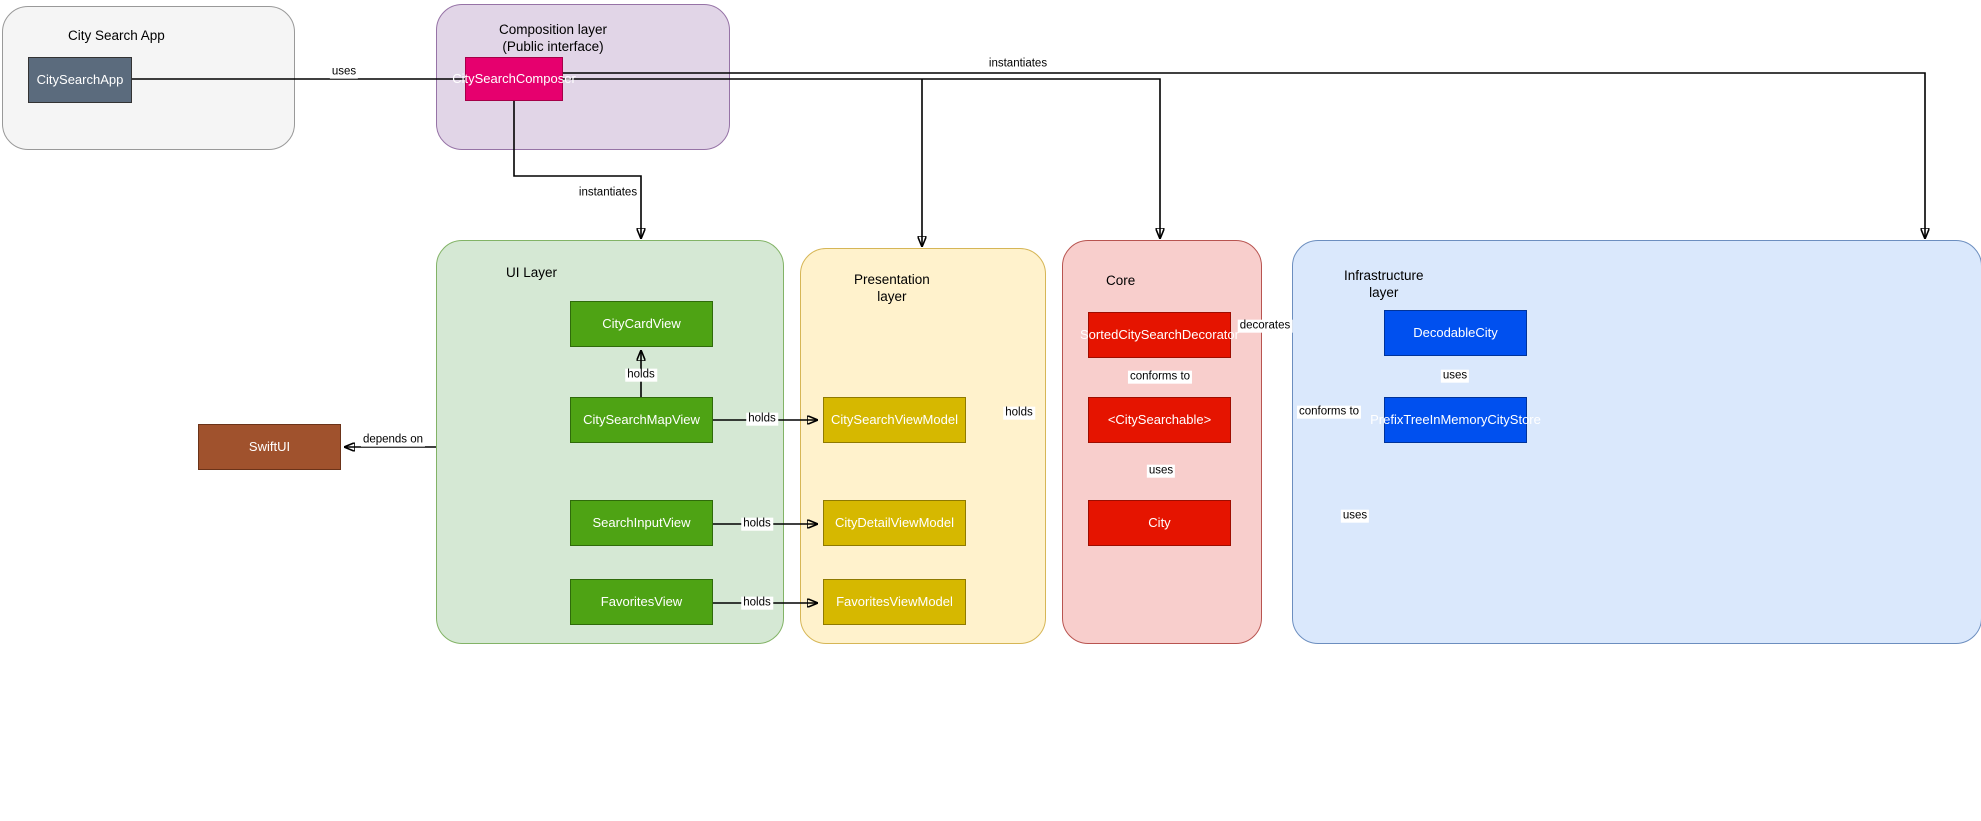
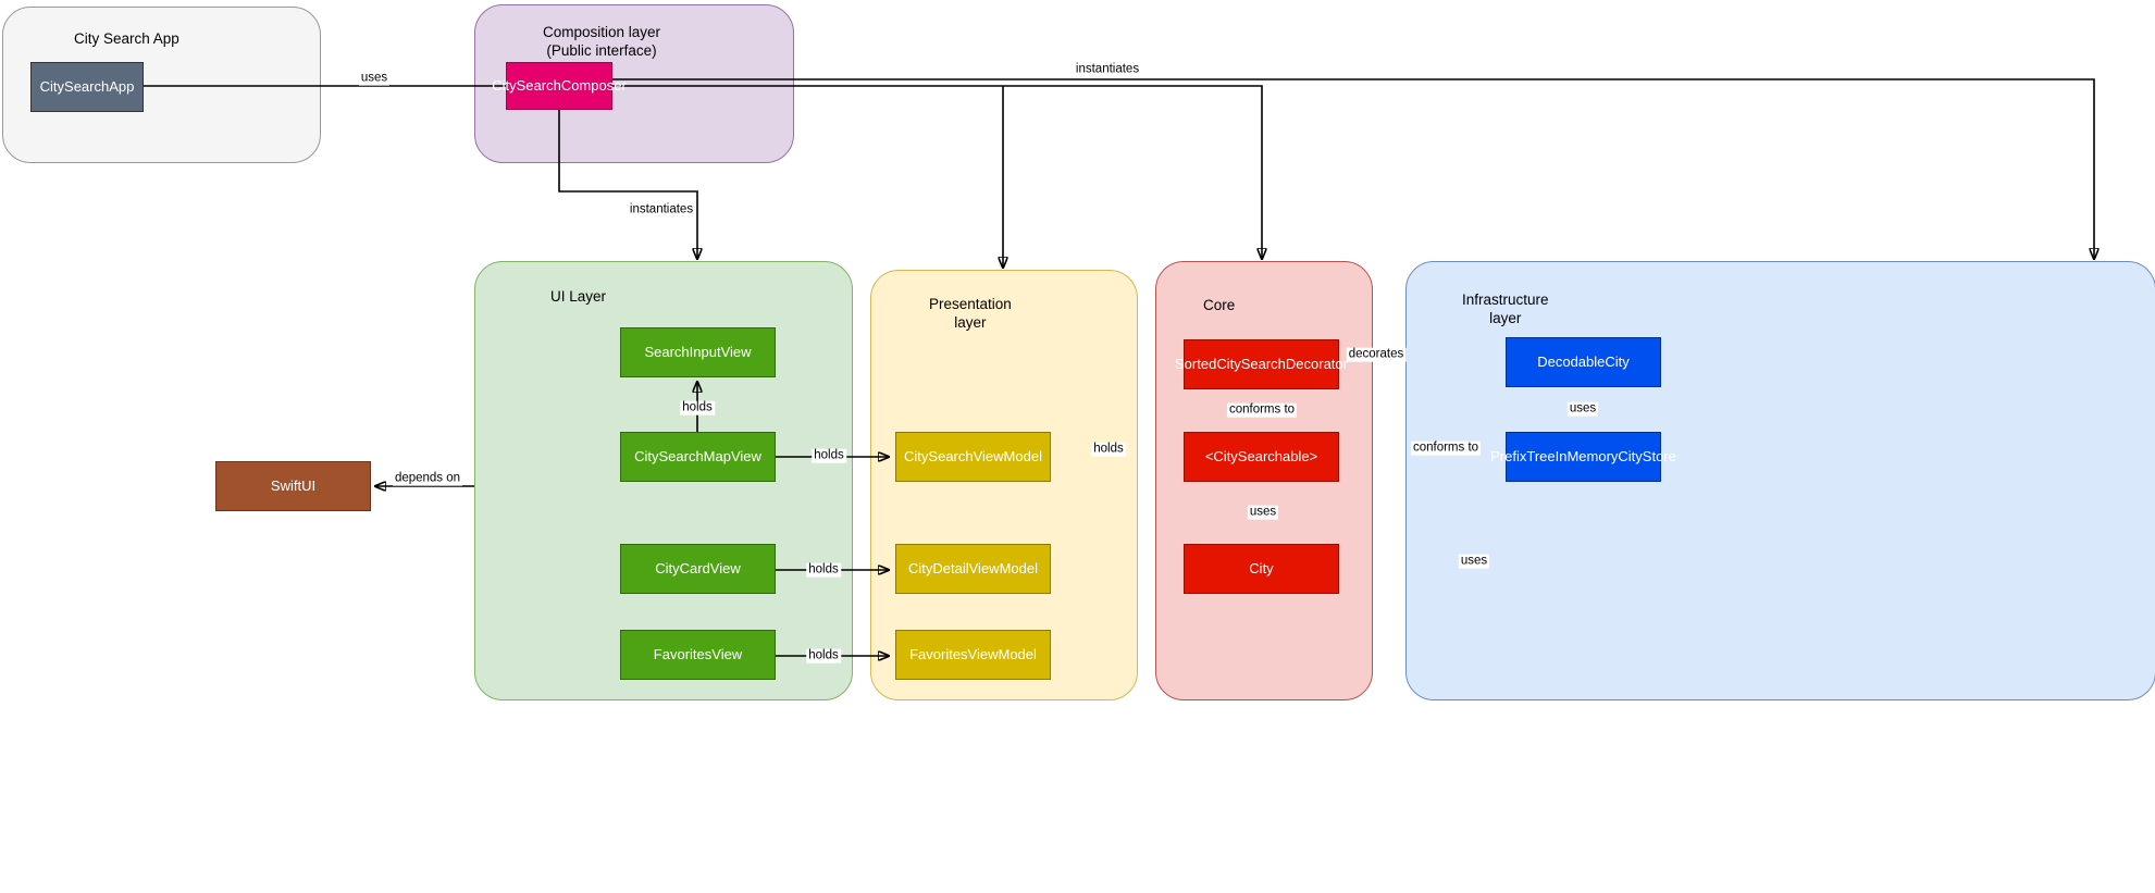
  City Search App
  Composition layer
  (Public interface)
  UI Layer
  Presentation
  layer
  Core
  Infrastructure
  layer
  CitySearchApp
  CitySearchComposer
  SwiftUI
- CityCardView
+ SearchInputView
  CitySearchMapView
- SearchInputView
+ CityCardView
  FavoritesView
  CitySearchViewModel
  CityDetailViewModel
  FavoritesViewModel
  SortedCitySearchDecorator
  <CitySearchable>
  City
  DecodableCity
  PrefixTreeInMemoryCityStore
  uses
  instantiates
  instantiates
  depends on
  holds
  holds
  holds
  holds
  holds
  conforms to
  uses
  decorates
  conforms to
  uses
  uses
